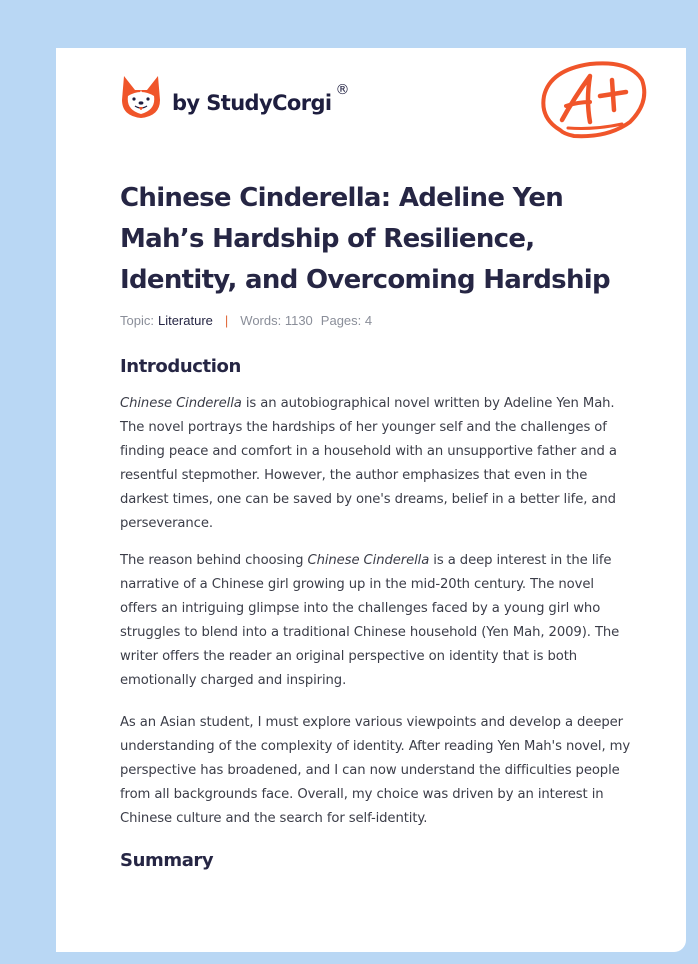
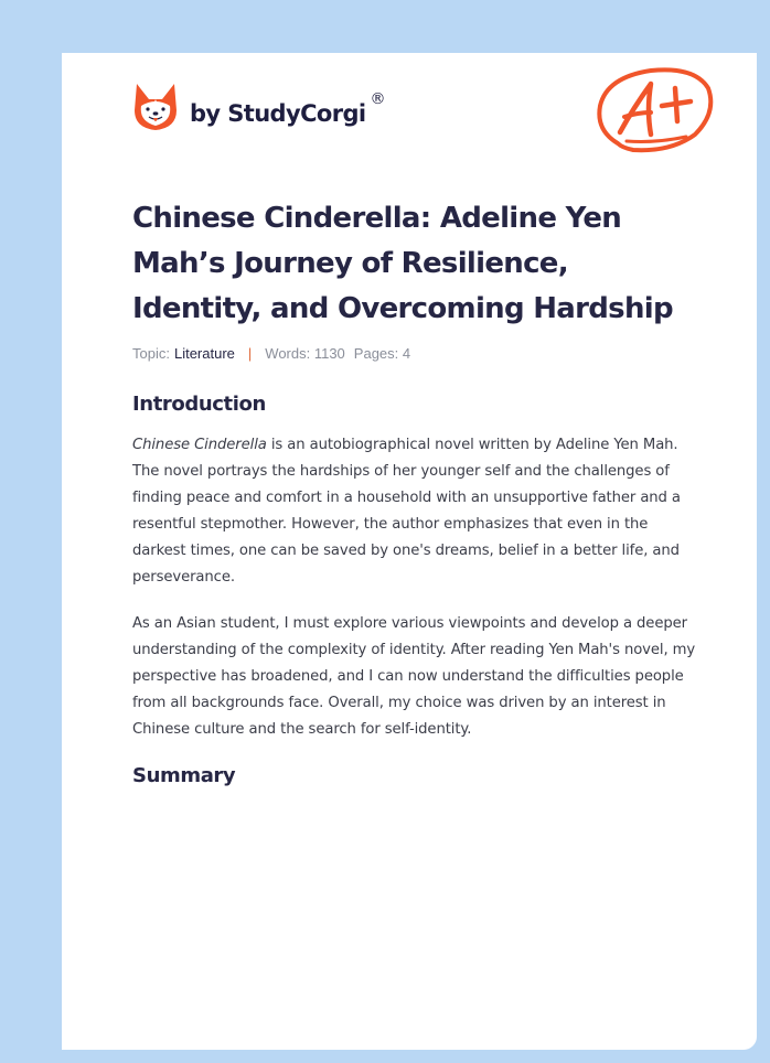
  by StudyCorgi
  ®
- Chinese Cinderella: Adeline Yen Mah’s Hardship of Resilience, Identity, and Overcoming Hardship
+ Chinese Cinderella: Adeline Yen Mah’s Journey of Resilience, Identity, and Overcoming Hardship
  Topic:
  Literature
  |
  Words: 1130
  Pages: 4
  Introduction
  Chinese Cinderella is an autobiographical novel written by Adeline Yen Mah. The novel portrays the hardships of her younger self and the challenges of finding peace and comfort in a household with an unsupportive father and a resentful stepmother. However, the author emphasizes that even in the darkest times, one can be saved by one's dreams, belief in a better life, and perseverance.
- The reason behind choosing Chinese Cinderella is a deep interest in the life narrative of a Chinese girl growing up in the mid-20th century. The novel offers an intriguing glimpse into the challenges faced by a young girl who struggles to blend into a traditional Chinese household (Yen Mah, 2009). The writer offers the reader an original perspective on identity that is both emotionally charged and inspiring.
  As an Asian student, I must explore various viewpoints and develop a deeper understanding of the complexity of identity. After reading Yen Mah's novel, my perspective has broadened, and I can now understand the difficulties people from all backgrounds face. Overall, my choice was driven by an interest in Chinese culture and the search for self-identity.
  Summary
